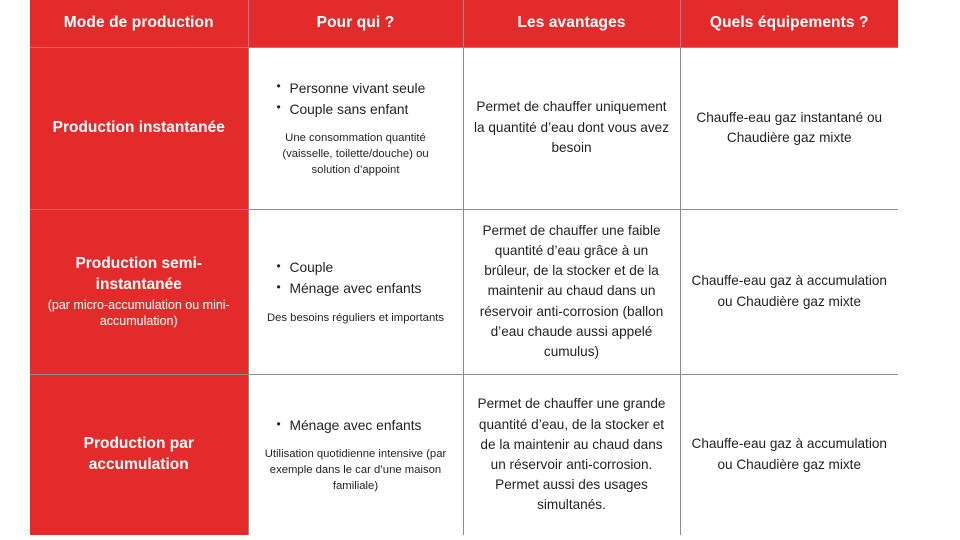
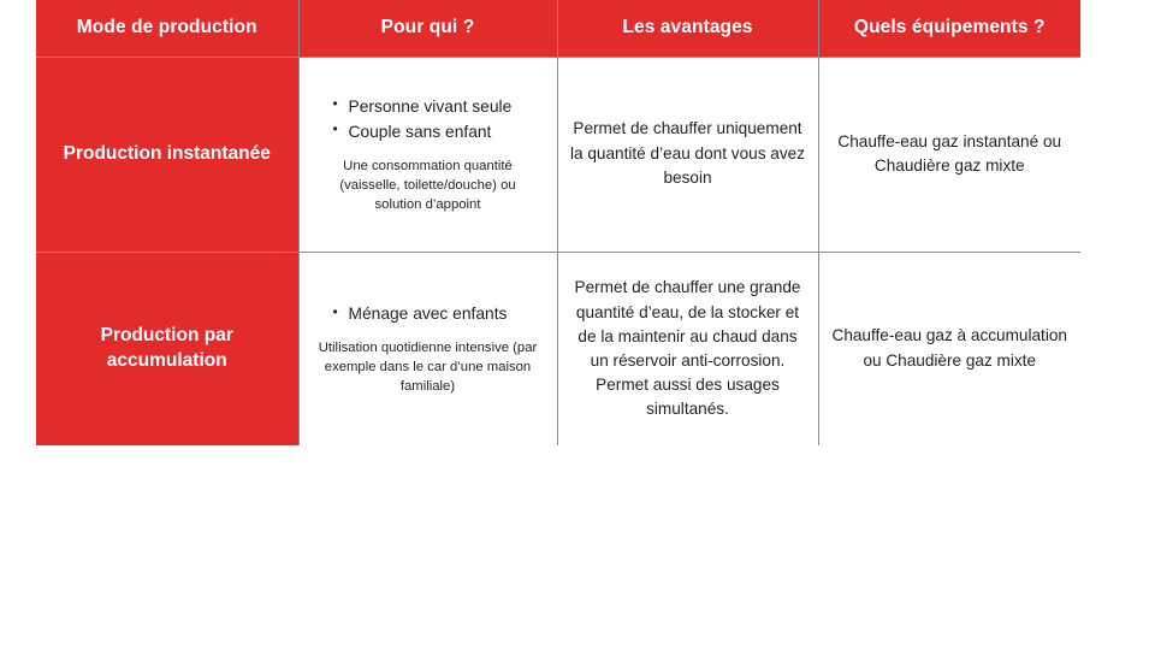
  Mode de production	Pour qui ?	Les avantages	Quels équipements ?
  Production instantanée	Personne vivant seule Couple sans enfant Une consommation quantité (vaisselle, toilette/douche) ou solution d’appoint	Permet de chauffer uniquement la quantité d’eau dont vous avez besoin	Chauffe-eau gaz instantané ou Chaudière gaz mixte
- Production semi-instantanée (par micro-accumulation ou mini-accumulation)	Couple Ménage avec enfants Des besoins réguliers et importants	Permet de chauffer une faible quantité d’eau grâce à un brûleur, de la stocker et de la maintenir au chaud dans un réservoir anti-corrosion (ballon d’eau chaude aussi appelé cumulus)	Chauffe-eau gaz à accumulation ou Chaudière gaz mixte
  Production par accumulation	Ménage avec enfants Utilisation quotidienne intensive (par exemple dans le car d’une maison familiale)	Permet de chauffer une grande quantité d’eau, de la stocker et de la maintenir au chaud dans un réservoir anti-corrosion. Permet aussi des usages simultanés.	Chauffe-eau gaz à accumulation ou Chaudière gaz mixte
